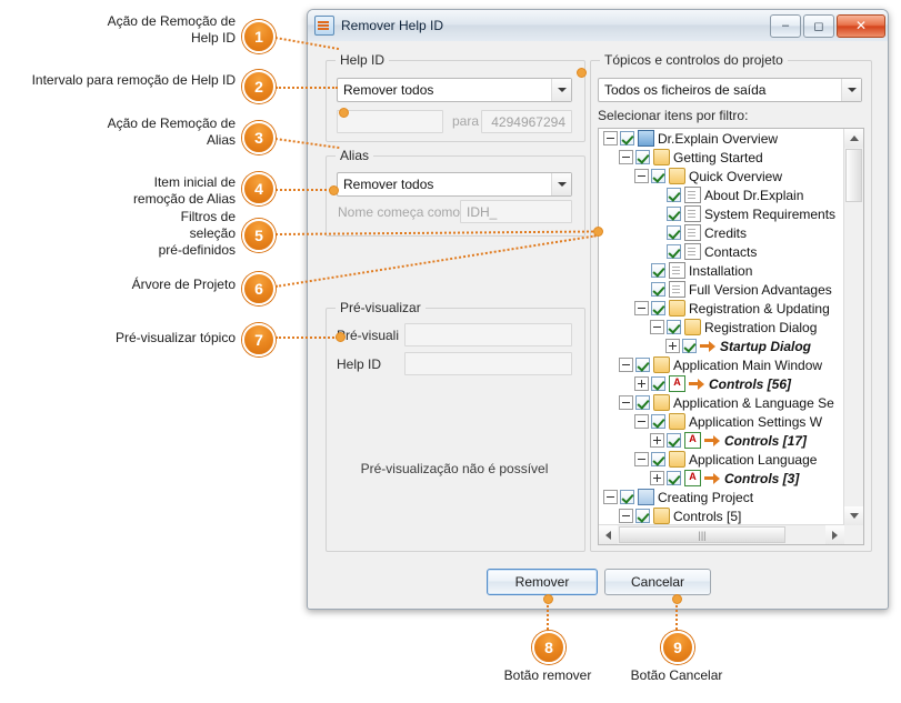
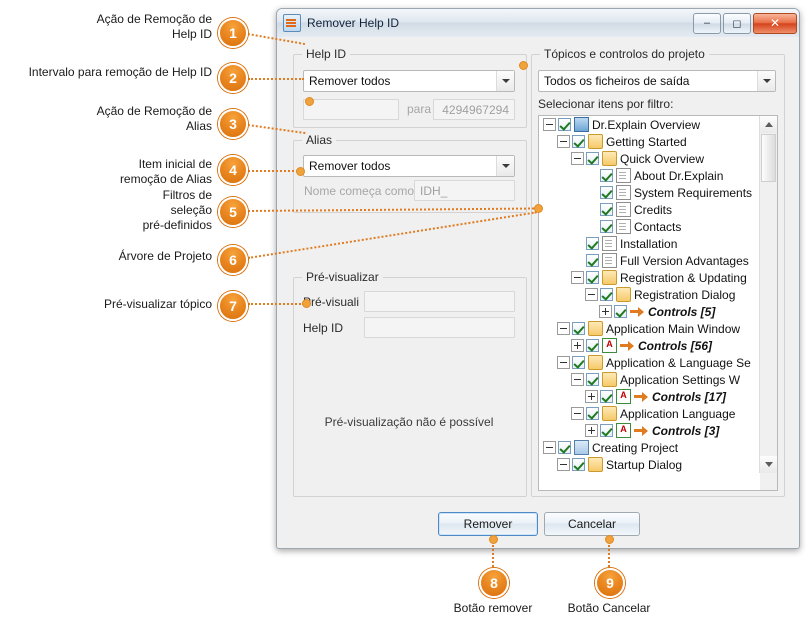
  Ação de Remoção de
  Help ID
  Intervalo para remoção de Help ID
  Ação de Remoção de
  Alias
  Item inicial de
  remoção de Alias
  Filtros de
  seleção
  pré-definidos
  Árvore de Projeto
  Pré-visualizar tópico
  Botão remover
  Botão Cancelar
  1
  2
  3
  4
  5
  6
  7
  8
  9
  Remover Help ID
  –
  ◻
  ✕
  Help ID
  Remover todos
  para
  4294967294
  Alias
  Remover todos
  Nome começa como
  IDH_
  Pré-visualizar
  ré-visuali
  Help ID
  Pré-visualização não é possível
  Tópicos e controlos do projeto
  Todos os ficheiros de saída
  Selecionar itens por filtro:
  Dr.Explain Overview
  Getting Started
  Quick Overview
  About Dr.Explain
  System Requirements
  Credits
  Contacts
  Installation
  Full Version Advantages
  Registration & Updating
  Registration Dialog
- Startup Dialog
+ Controls [5]
  Application Main Window
  A
  Controls [56]
  Application & Language Se
  Application Settings W
  A
  Controls [17]
  Application Language
  A
  Controls [3]
  Creating Project
- Controls [5]
+ Startup Dialog
- |||
  Remover
  Cancelar
